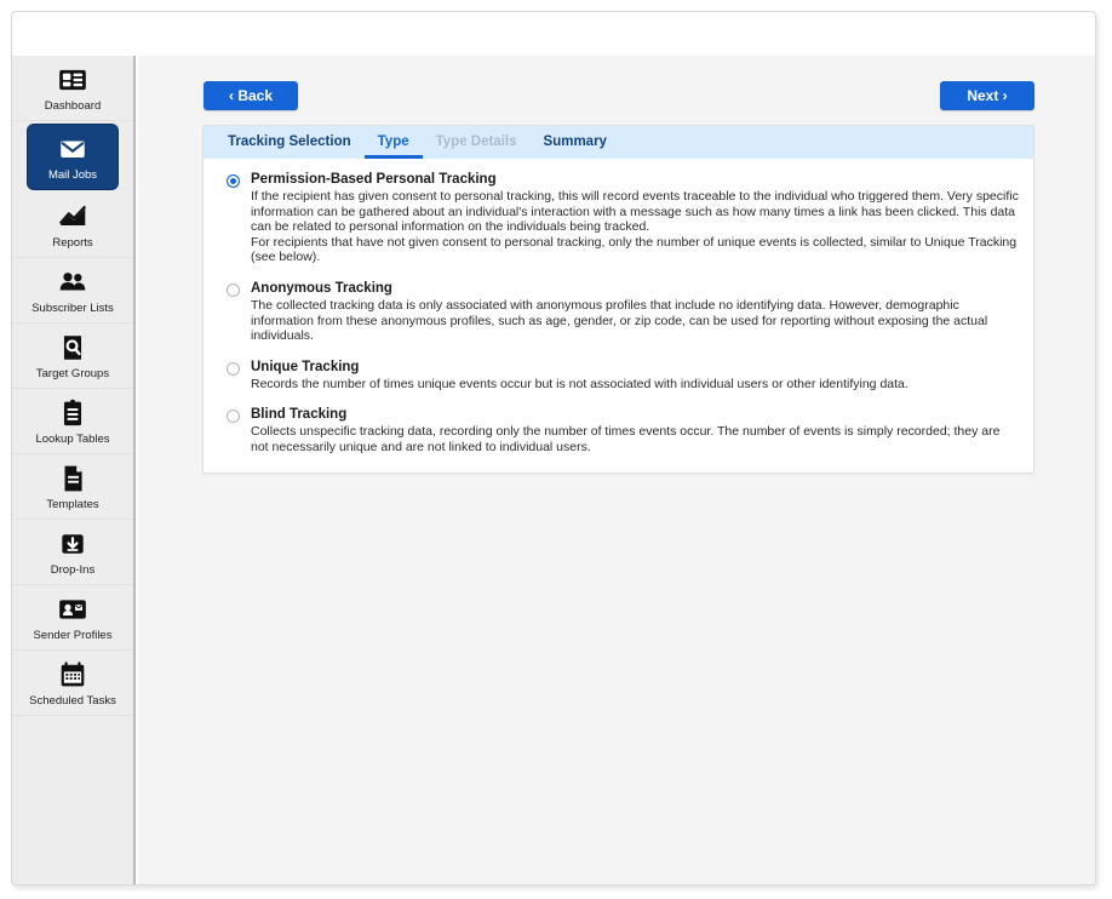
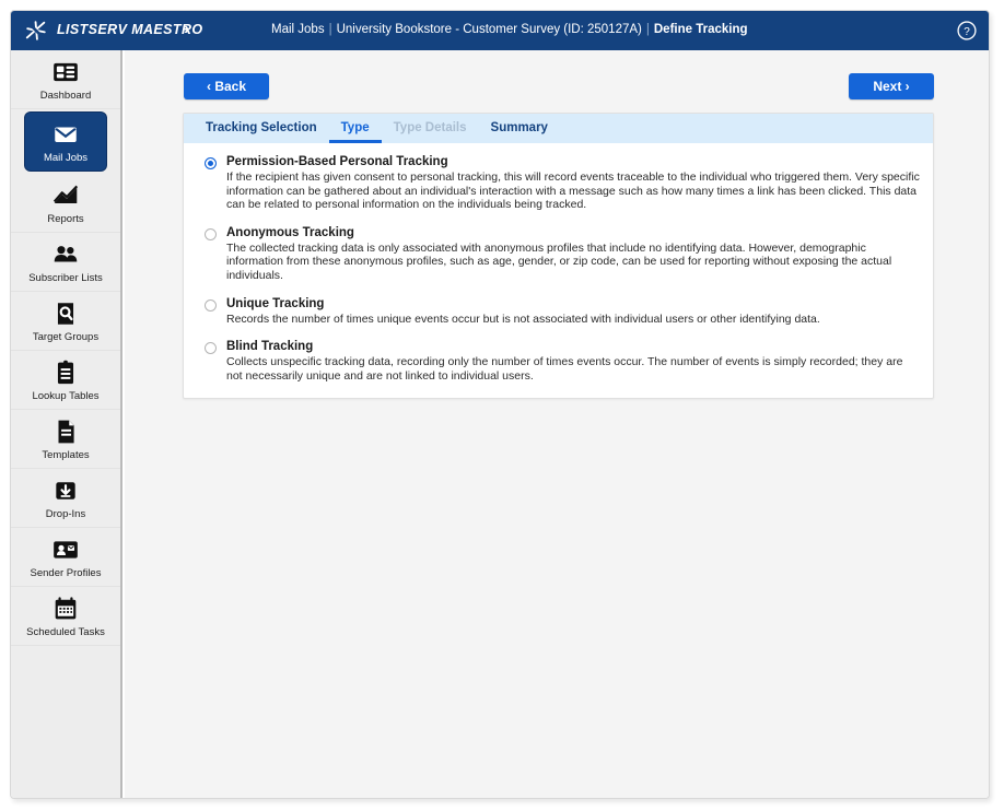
+ LISTSERV MAESTRO
+ ›
+ Mail Jobs | University Bookstore - Customer Survey (ID: 250127A) | Define Tracking
+ ?
  Dashboard
  Mail Jobs
  Reports
  Subscriber Lists
  Target Groups
  Lookup Tables
  Templates
  Drop-Ins
  Sender Profiles
  Scheduled Tasks
  ‹ Back
  Next ›
  Tracking Selection Type Type Details Summary
  Permission-Based Personal Tracking
  If the recipient has given consent to personal tracking, this will record events traceable to the individual who triggered them. Very specific information can be gathered about an individual's interaction with a message such as how many times a link has been clicked. This data can be related to personal information on the individuals being tracked.
- For recipients that have not given consent to personal tracking, only the number of unique events is collected, similar to Unique Tracking (see below).
  Anonymous Tracking
  The collected tracking data is only associated with anonymous profiles that include no identifying data. However, demographic information from these anonymous profiles, such as age, gender, or zip code, can be used for reporting without exposing the actual individuals.
  Unique Tracking
  Records the number of times unique events occur but is not associated with individual users or other identifying data.
  Blind Tracking
  Collects unspecific tracking data, recording only the number of times events occur. The number of events is simply recorded; they are not necessarily unique and are not linked to individual users.
